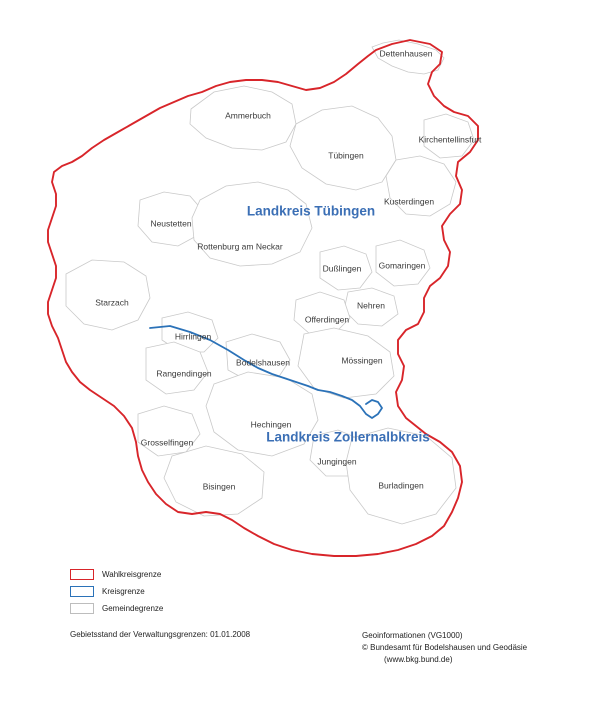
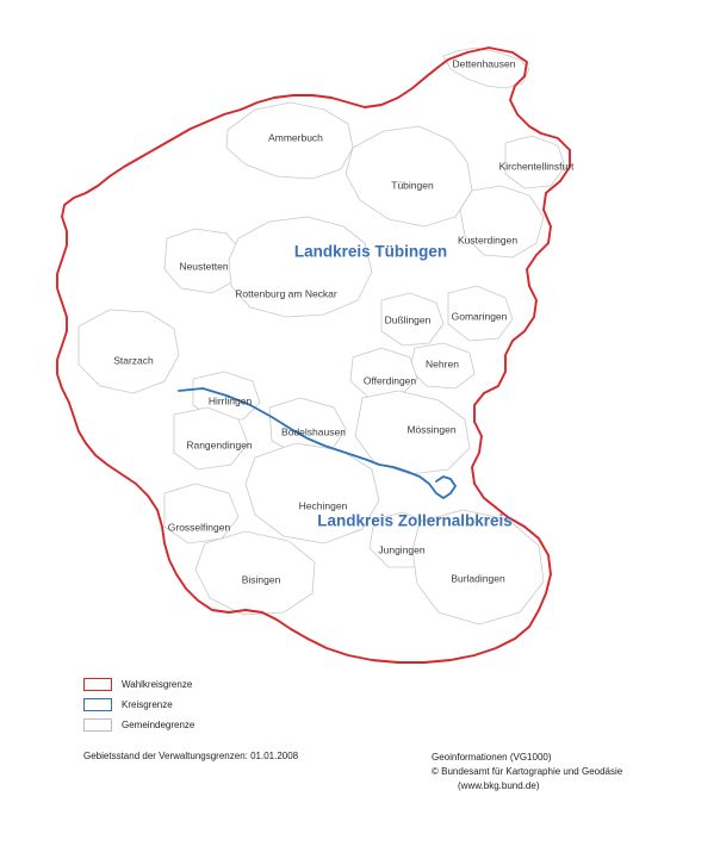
  Dettenhausen
  Ammerbuch
  Kirchentellinsfurt
  Tübingen
  Kusterdingen
  Neustetten
  Rottenburg am Neckar
  Dußlingen
  Gomaringen
  Starzach
  Nehren
  Offerdingen
  Hirrlingen
  Bodelshausen
  Mössingen
  Rangendingen
  Hechingen
  Grosselfingen
  Jungingen
  Bisingen
  Burladingen
  Landkreis Tübingen
  Landkreis Zollernalbkreis
  Wahlkreisgrenze
  Kreisgrenze
  Gemeindegrenze
  Gebietsstand der Verwaltungsgrenzen: 01.01.2008
  Geoinformationen (VG1000)
- © Bundesamt für Bodelshausen und Geodäsie
+ © Bundesamt für Kartographie und Geodäsie
  (www.bkg.bund.de)
